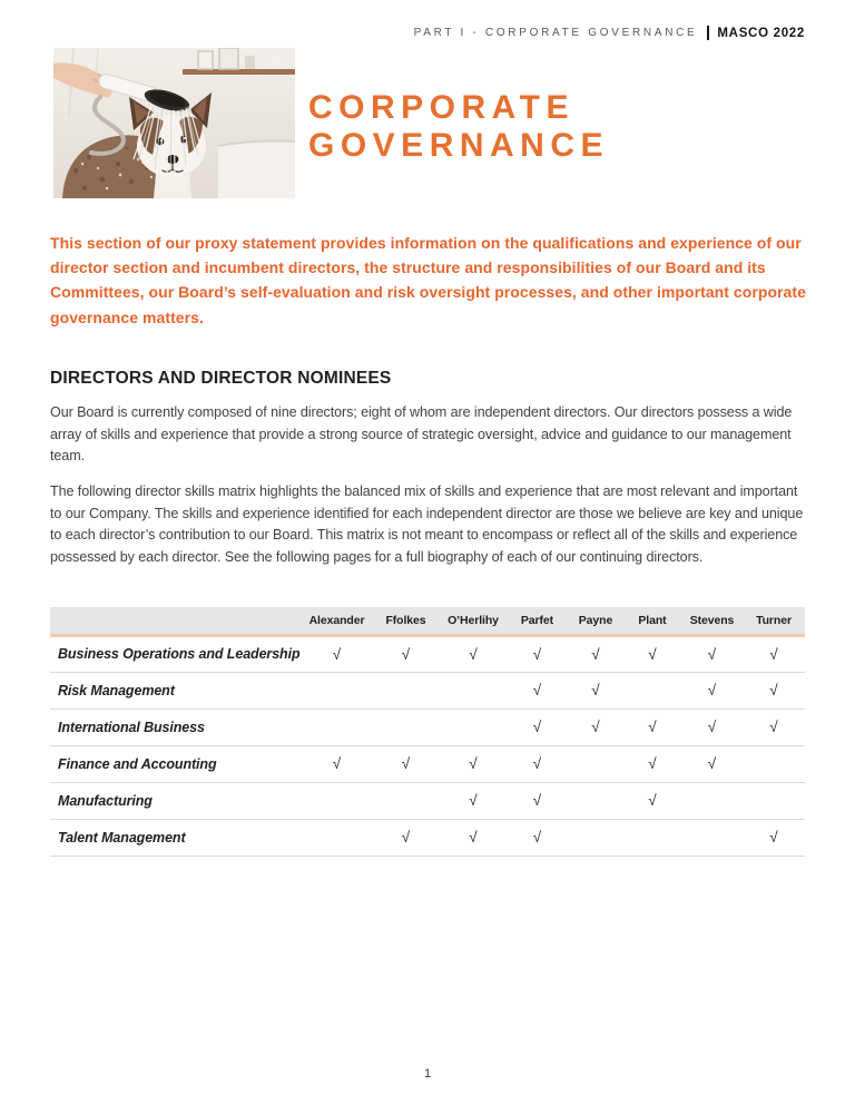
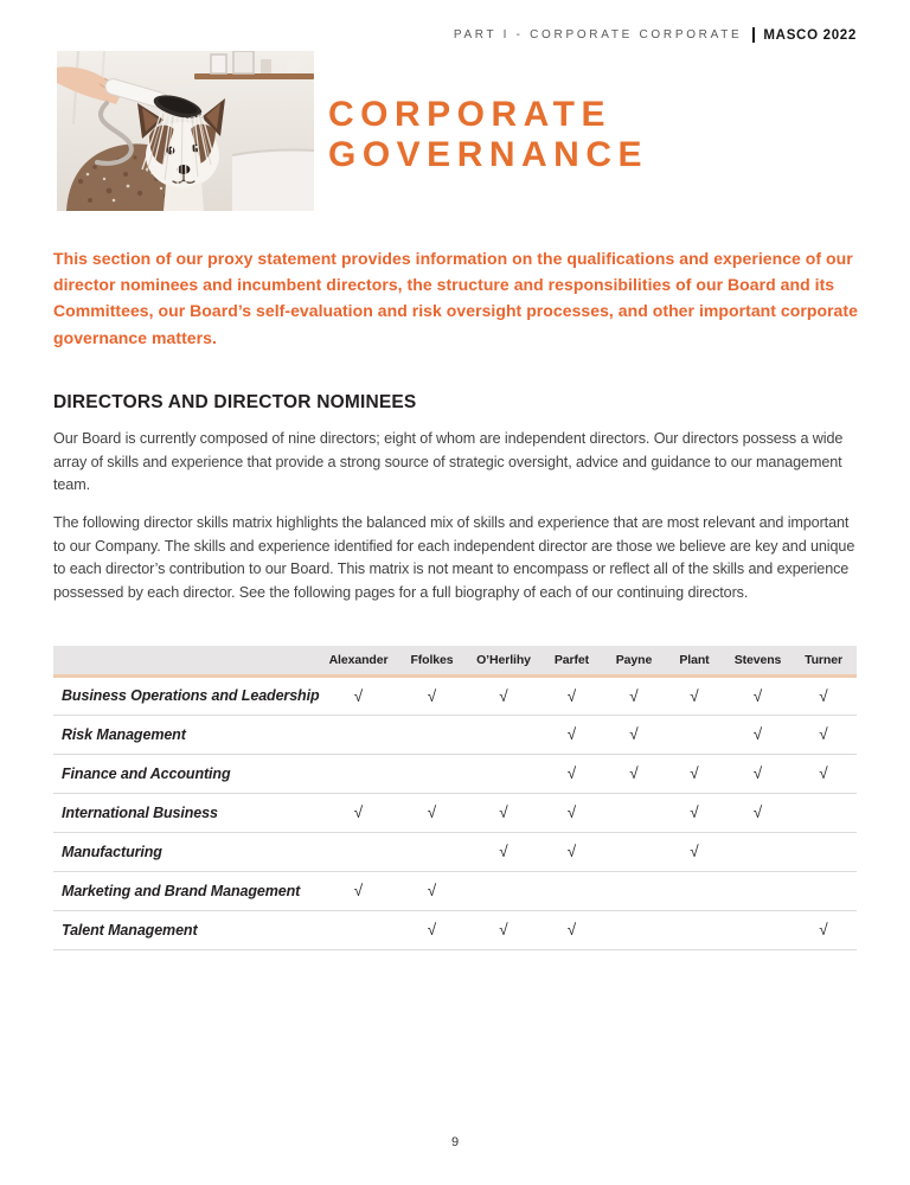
- PART I - CORPORATE GOVERNANCE
+ PART I - CORPORATE CORPORATE
  MASCO 2022
  CORPORATE
  GOVERNANCE
- This section of our proxy statement provides information on the qualifications and experience of our director section and incumbent directors, the structure and responsibilities of our Board and its Committees, our Board’s self-evaluation and risk oversight processes, and other important corporate governance matters.
+ This section of our proxy statement provides information on the qualifications and experience of our director nominees and incumbent directors, the structure and responsibilities of our Board and its Committees, our Board’s self-evaluation and risk oversight processes, and other important corporate governance matters.
  DIRECTORS AND DIRECTOR NOMINEES
  Our Board is currently composed of nine directors; eight of whom are independent directors. Our directors possess a wide array of skills and experience that provide a strong source of strategic oversight, advice and guidance to our management team.
  The following director skills matrix highlights the balanced mix of skills and experience that are most relevant and important to our Company. The skills and experience identified for each independent director are those we believe are key and unique to each director’s contribution to our Board. This matrix is not meant to encompass or reflect all of the skills and experience possessed by each director. See the following pages for a full biography of each of our continuing directors.
  	Alexander	Ffolkes	O’Herlihy	Parfet	Payne	Plant	Stevens	Turner
  Business Operations and Leadership	√	√	√	√	√	√	√	√
  Risk Management				√	√		√	√
- International Business				√	√	√	√	√
+ Finance and Accounting				√	√	√	√	√
- Finance and Accounting	√	√	√	√		√	√
+ International Business	√	√	√	√		√	√
  Manufacturing			√	√		√
+ Marketing and Brand Management	√	√
  Talent Management		√	√	√				√
- 1
+ 9
